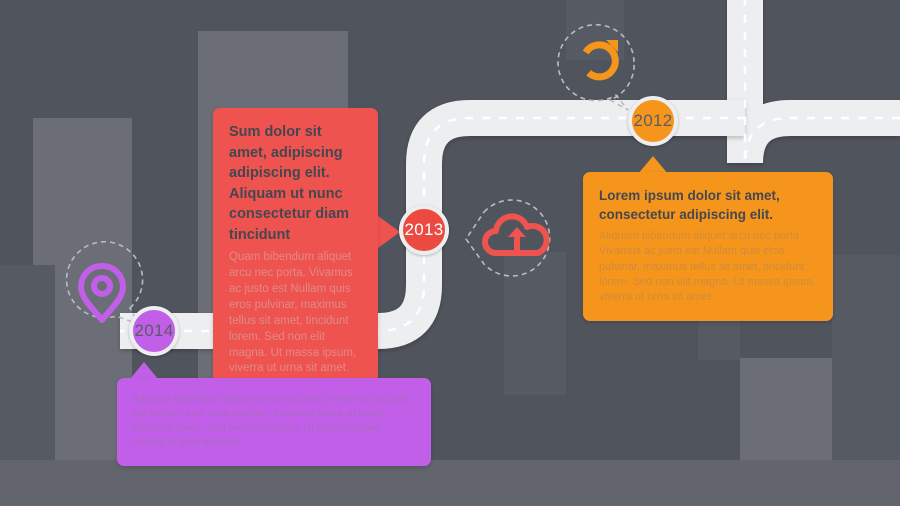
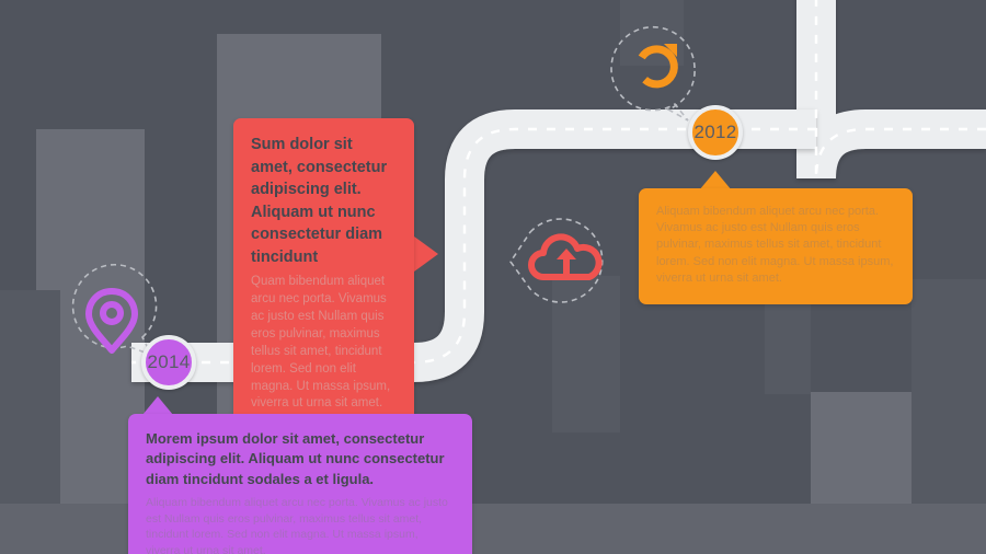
- Sum dolor sit amet, adipiscing adipiscing elit. Aliquam ut nunc consectetur diam tincidunt
+ Sum dolor sit amet, consectetur adipiscing elit. Aliquam ut nunc consectetur diam tincidunt
  Quam bibendum aliquet arcu nec porta. Vivamus ac justo est Nullam quis eros pulvinar, maximus tellus sit amet, tincidunt lorem. Sed non elit magna. Ut massa ipsum, viverra ut urna sit amet.
- Lorem ipsum dolor sit amet, consectetur adipiscing elit.
  Aliquam bibendum aliquet arcu nec porta. Vivamus ac justo est Nullam quis eros pulvinar, maximus tellus sit amet, tincidunt lorem. Sed non elit magna. Ut massa ipsum, viverra ut urna sit amet.
+ Morem ipsum dolor sit amet, consectetur adipiscing elit. Aliquam ut nunc consectetur diam tincidunt sodales a et ligula.
  Aliquam bibendum aliquet arcu nec porta. Vivamus ac justo est Nullam quis eros pulvinar, maximus tellus sit amet, tincidunt lorem. Sed non elit magna. Ut massa ipsum, viverra ut urna sit amet.
- 2013
  2012
  2014
